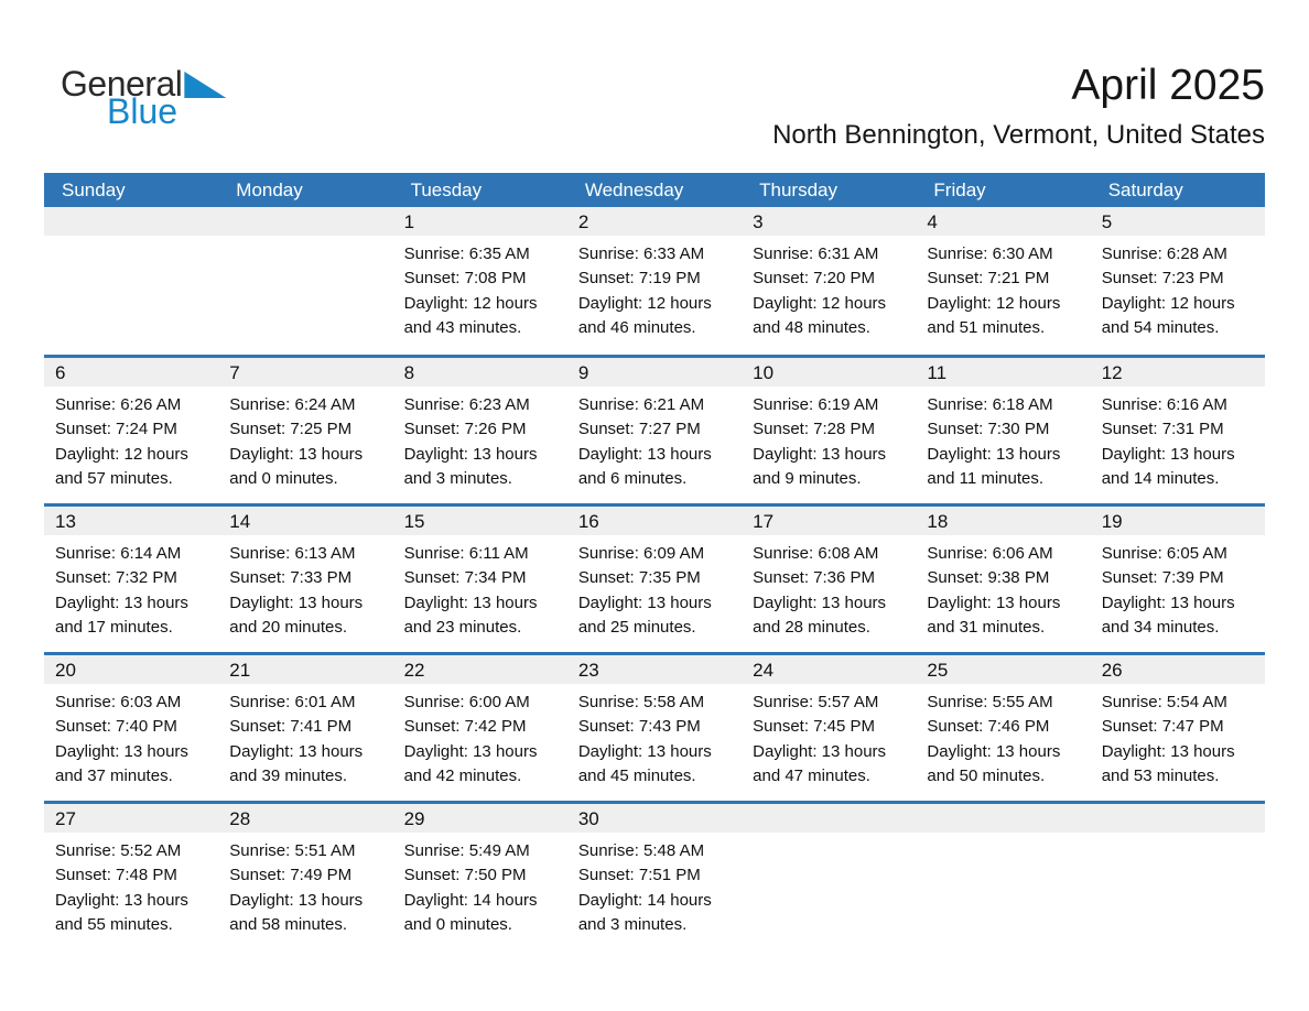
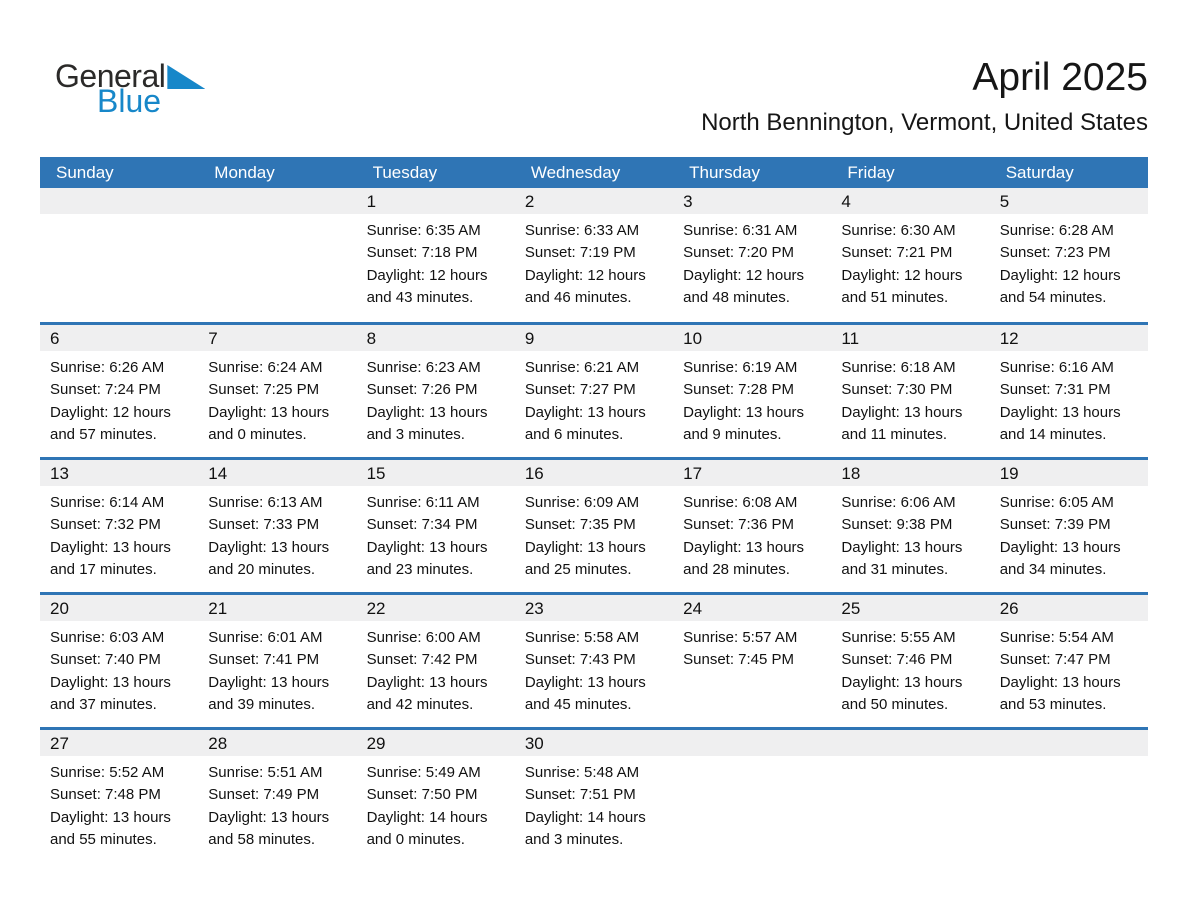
  General
  Blue
  April 2025
  North Bennington, Vermont, United States
  Sunday
  Monday
  Tuesday
  Wednesday
  Thursday
  Friday
  Saturday
  1
  Sunrise: 6:35 AM
- Sunset: 7:08 PM
+ Sunset: 7:18 PM
  Daylight: 12 hours and 43 minutes.
  2
  Sunrise: 6:33 AM
  Sunset: 7:19 PM
  Daylight: 12 hours and 46 minutes.
  3
  Sunrise: 6:31 AM
  Sunset: 7:20 PM
  Daylight: 12 hours and 48 minutes.
  4
  Sunrise: 6:30 AM
  Sunset: 7:21 PM
  Daylight: 12 hours and 51 minutes.
  5
  Sunrise: 6:28 AM
  Sunset: 7:23 PM
  Daylight: 12 hours and 54 minutes.
  6
  Sunrise: 6:26 AM
  Sunset: 7:24 PM
  Daylight: 12 hours and 57 minutes.
  7
  Sunrise: 6:24 AM
  Sunset: 7:25 PM
  Daylight: 13 hours and 0 minutes.
  8
  Sunrise: 6:23 AM
  Sunset: 7:26 PM
  Daylight: 13 hours and 3 minutes.
  9
  Sunrise: 6:21 AM
  Sunset: 7:27 PM
  Daylight: 13 hours and 6 minutes.
  10
  Sunrise: 6:19 AM
  Sunset: 7:28 PM
  Daylight: 13 hours and 9 minutes.
  11
  Sunrise: 6:18 AM
  Sunset: 7:30 PM
  Daylight: 13 hours and 11 minutes.
  12
  Sunrise: 6:16 AM
  Sunset: 7:31 PM
  Daylight: 13 hours and 14 minutes.
  13
  Sunrise: 6:14 AM
  Sunset: 7:32 PM
  Daylight: 13 hours and 17 minutes.
  14
  Sunrise: 6:13 AM
  Sunset: 7:33 PM
  Daylight: 13 hours and 20 minutes.
  15
  Sunrise: 6:11 AM
  Sunset: 7:34 PM
  Daylight: 13 hours and 23 minutes.
  16
  Sunrise: 6:09 AM
  Sunset: 7:35 PM
  Daylight: 13 hours and 25 minutes.
  17
  Sunrise: 6:08 AM
  Sunset: 7:36 PM
  Daylight: 13 hours and 28 minutes.
  18
  Sunrise: 6:06 AM
  Sunset: 9:38 PM
  Daylight: 13 hours and 31 minutes.
  19
  Sunrise: 6:05 AM
  Sunset: 7:39 PM
  Daylight: 13 hours and 34 minutes.
  20
  Sunrise: 6:03 AM
  Sunset: 7:40 PM
  Daylight: 13 hours and 37 minutes.
  21
  Sunrise: 6:01 AM
  Sunset: 7:41 PM
  Daylight: 13 hours and 39 minutes.
  22
  Sunrise: 6:00 AM
  Sunset: 7:42 PM
  Daylight: 13 hours and 42 minutes.
  23
  Sunrise: 5:58 AM
  Sunset: 7:43 PM
  Daylight: 13 hours and 45 minutes.
  24
  Sunrise: 5:57 AM
  Sunset: 7:45 PM
- Daylight: 13 hours and 47 minutes.
  25
  Sunrise: 5:55 AM
  Sunset: 7:46 PM
  Daylight: 13 hours and 50 minutes.
  26
  Sunrise: 5:54 AM
  Sunset: 7:47 PM
  Daylight: 13 hours and 53 minutes.
  27
  Sunrise: 5:52 AM
  Sunset: 7:48 PM
  Daylight: 13 hours and 55 minutes.
  28
  Sunrise: 5:51 AM
  Sunset: 7:49 PM
  Daylight: 13 hours and 58 minutes.
  29
  Sunrise: 5:49 AM
  Sunset: 7:50 PM
  Daylight: 14 hours and 0 minutes.
  30
  Sunrise: 5:48 AM
  Sunset: 7:51 PM
  Daylight: 14 hours and 3 minutes.
